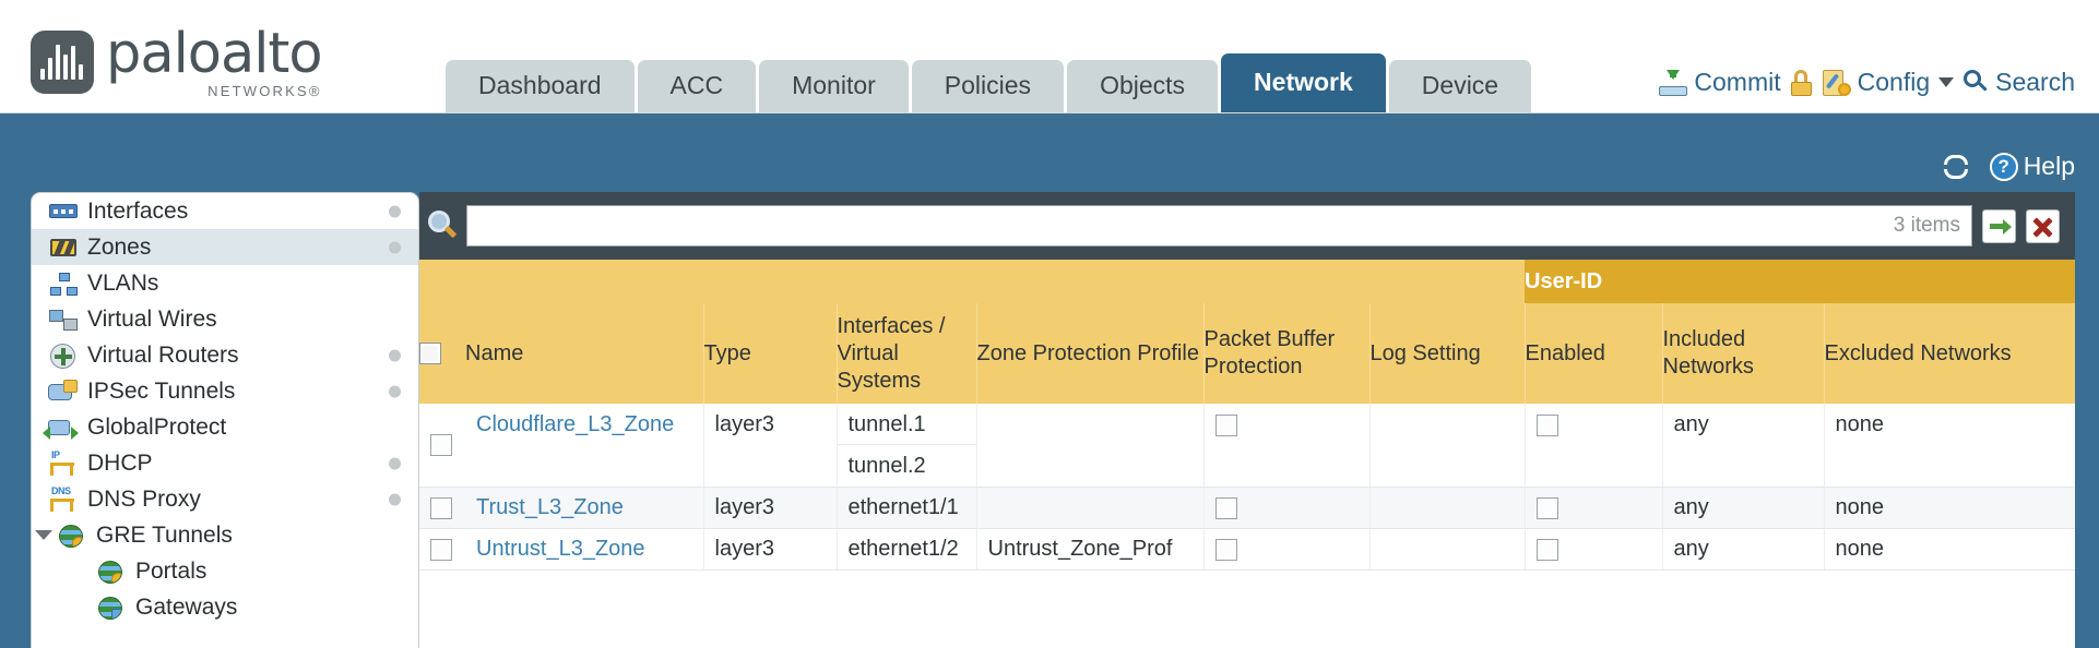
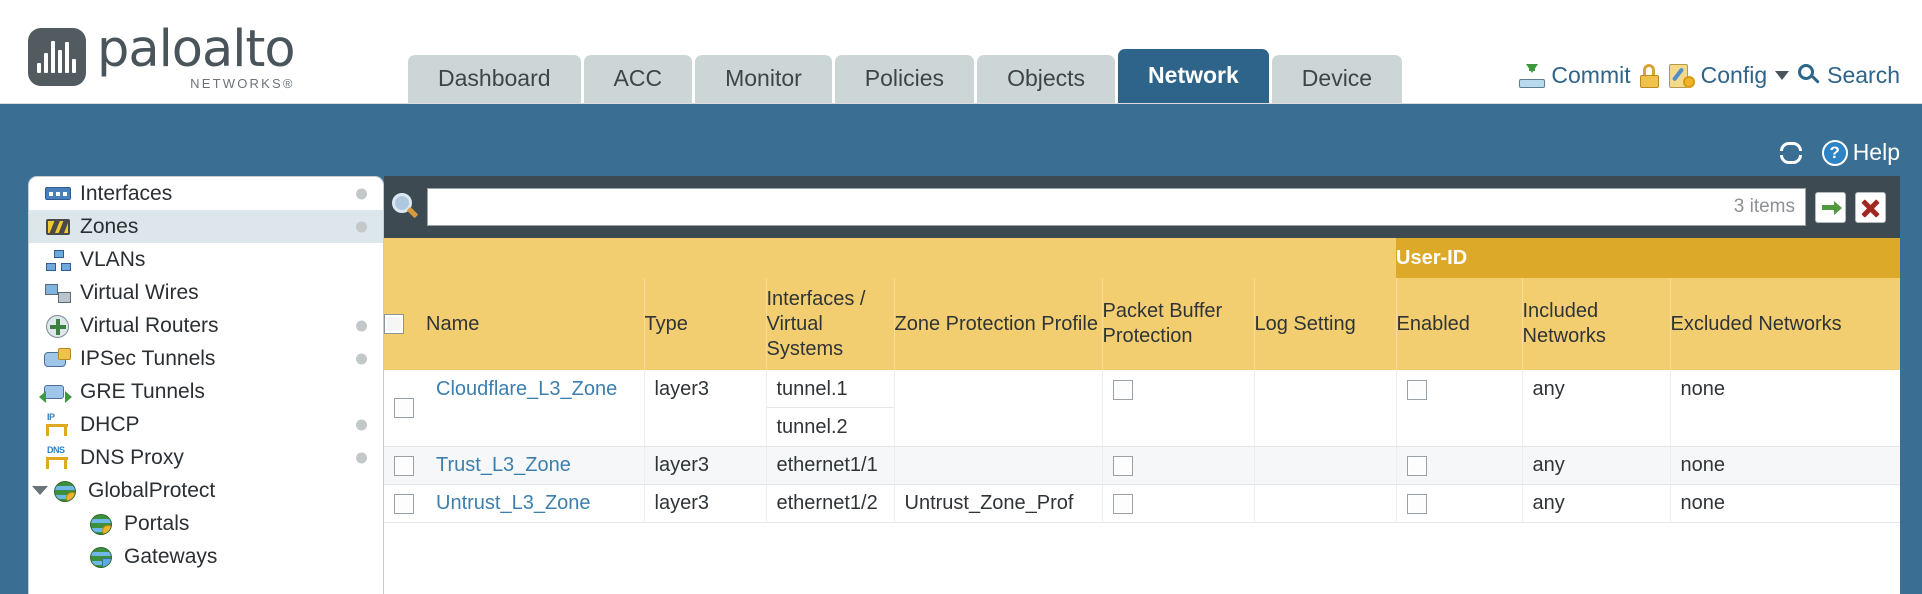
  paloalto
  NETWORKS®
  Dashboard
  ACC
  Monitor
  Policies
  Objects
  Network
  Device
  Commit
  Config
  Search
  ?
  Help
  Interfaces
  Zones
  VLANs
  Virtual Wires
  Virtual Routers
  IPSec Tunnels
- GlobalProtect
+ GRE Tunnels
  IP
  DHCP
  DNS
  DNS Proxy
- GRE Tunnels
+ GlobalProtect
  Portals
  Gateways
  3 items
  	User-ID
  	Name	Type	Interfaces / Virtual Systems	Zone Protection Profile	Packet Buffer Protection	Log Setting	Enabled	Included Networks	Excluded Networks
  	Cloudflare_L3_Zone	layer3	tunnel.1 tunnel.2					any	none
  	Trust_L3_Zone	layer3	ethernet1/1					any	none
  	Untrust_L3_Zone	layer3	ethernet1/2	Untrust_Zone_Prof				any	none
